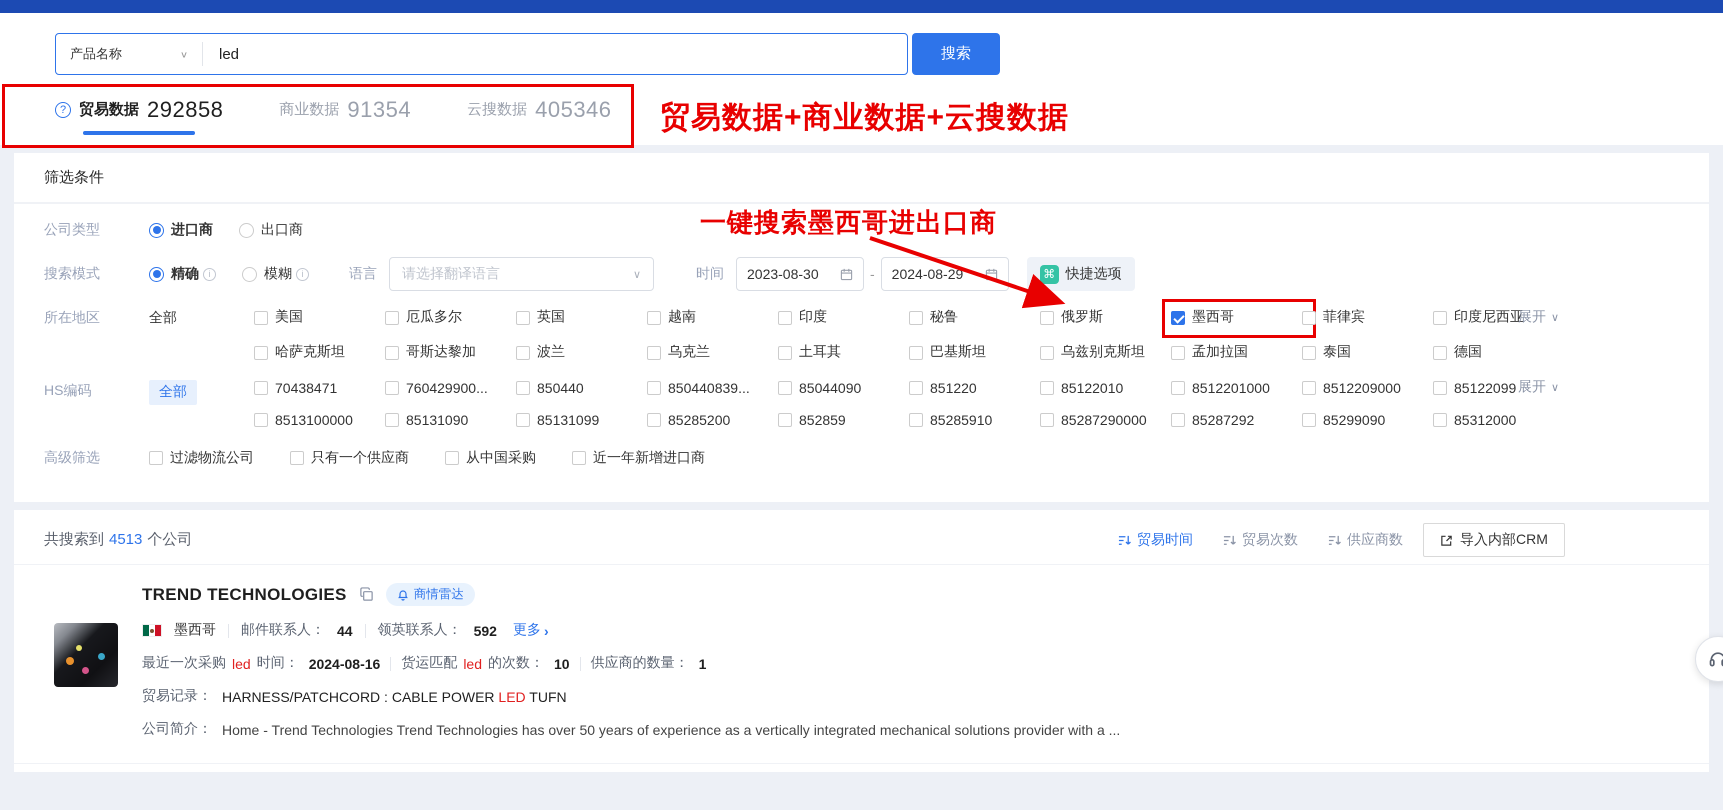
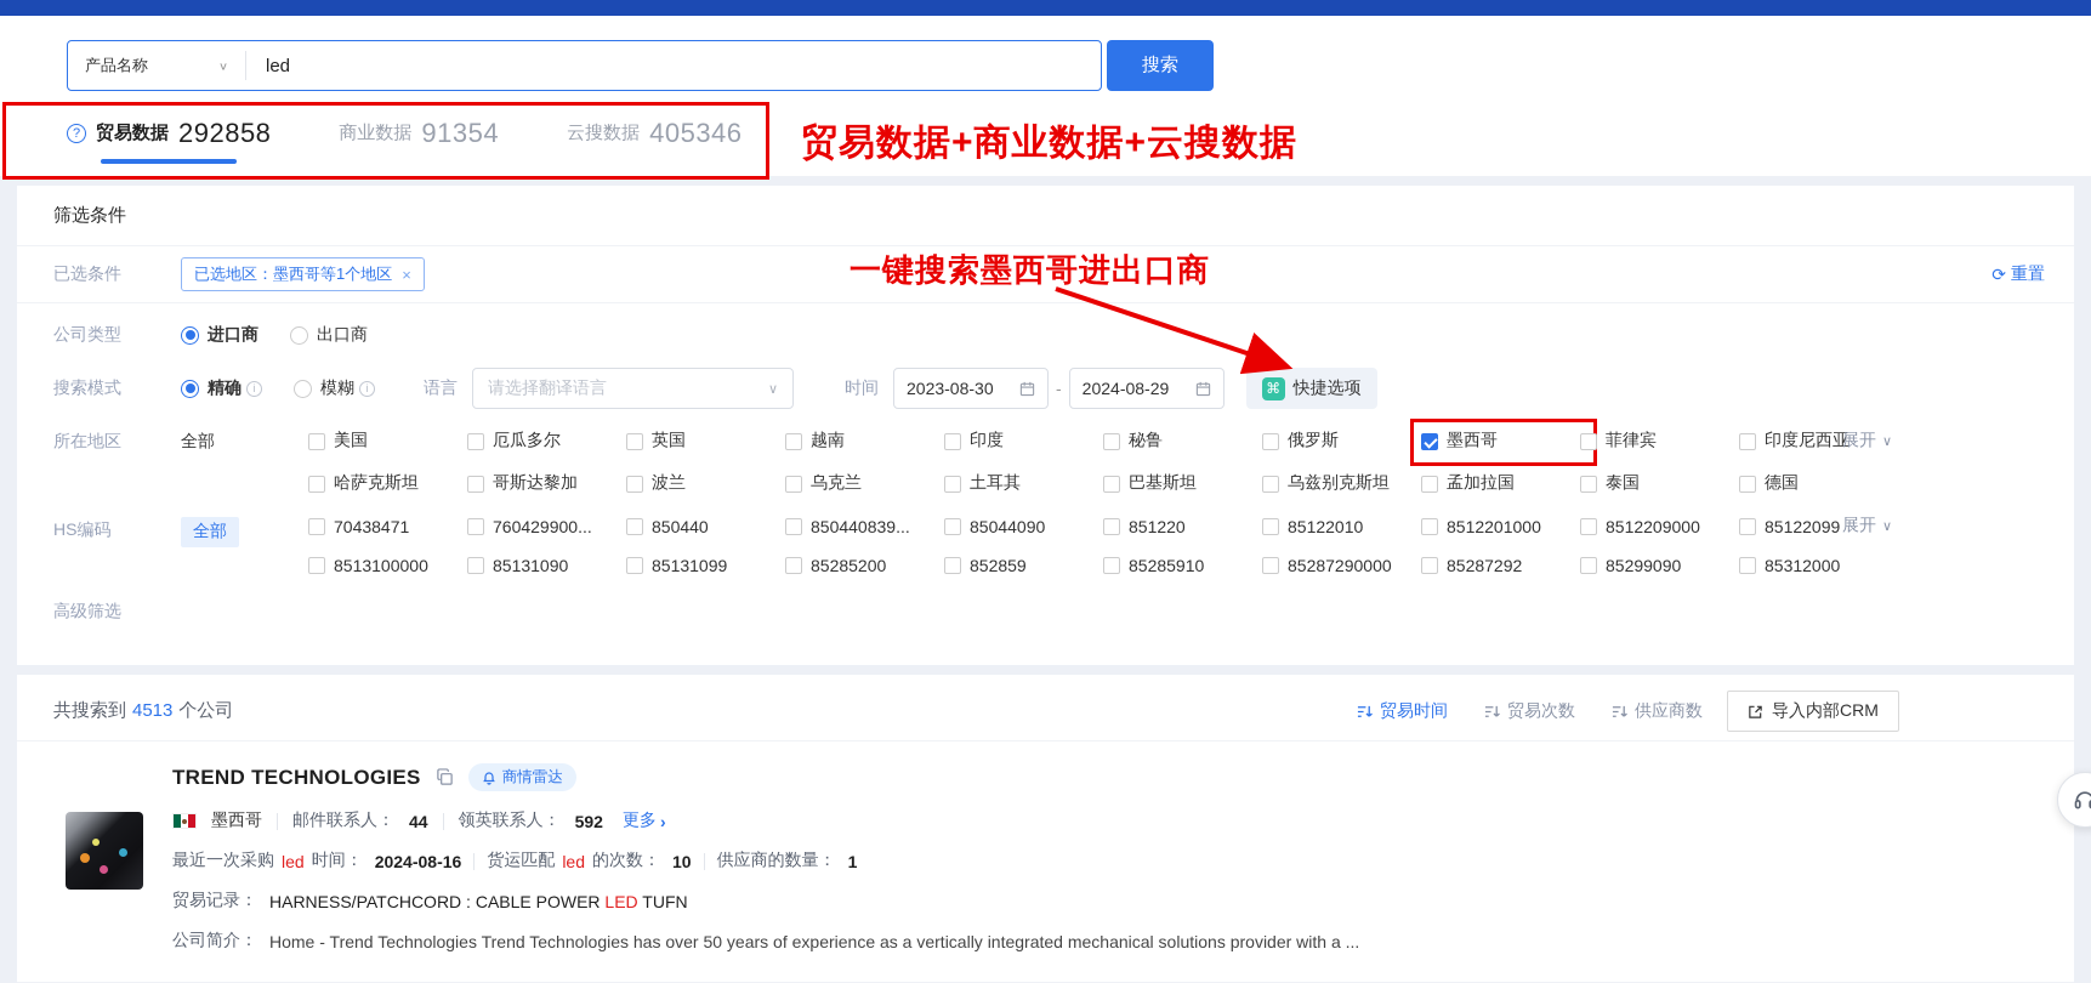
  产品名称
  ∨
  led
  搜索
  贸易数据
  292858
  商业数据
  91354
  云搜数据
  405346
  筛选条件
+ 已选条件
+ 已选地区：墨西哥等1个地区
+ ×
+ ⟳
+ 重置
  公司类型
  进口商
  出口商
  搜索模式
  精确
  模糊
  语言
  请选择翻译语言
  ∨
  时间
  2023-08-30
  -
  2024-08-29
  ⌘
  快捷选项
  所在地区
  全部
  美国
  厄瓜多尔
  英国
  越南
  印度
  秘鲁
  俄罗斯
  墨西哥
  菲律宾
  印度尼西亚
  哈萨克斯坦
  哥斯达黎加
  波兰
  乌克兰
  土耳其
  巴基斯坦
  乌兹别克斯坦
  孟加拉国
  泰国
  德国
  展开
  ∨
  HS编码
  全部
  70438471
  760429900...
  850440
  850440839...
  85044090
  851220
  85122010
  8512201000
  8512209000
  85122099
  8513100000
  85131090
  85131099
  85285200
  852859
  85285910
  85287290000
  85287292
  85299090
  85312000
  展开
  ∨
  高级筛选
- 过滤物流公司
- 只有一个供应商
- 从中国采购
- 近一年新增进口商
  共搜索到 4513 个公司
  贸易时间
  贸易次数
  供应商数
  导入内部CRM
  TREND TECHNOLOGIES
  商情雷达
  墨西哥
  邮件联系人：
  44
  领英联系人：
  592
  更多
  ›
  最近一次采购
  led
  时间：
  2024-08-16
  货运匹配
  led
  的次数：
  10
  供应商的数量：
  1
  贸易记录：
  HARNESS/PATCHCORD : CABLE POWER LED TUFN
  公司简介：
  Home - Trend Technologies Trend Technologies has over 50 years of experience as a vertically integrated mechanical solutions provider with a ...
  贸易数据+商业数据+云搜数据
  一键搜索墨西哥进出口商
